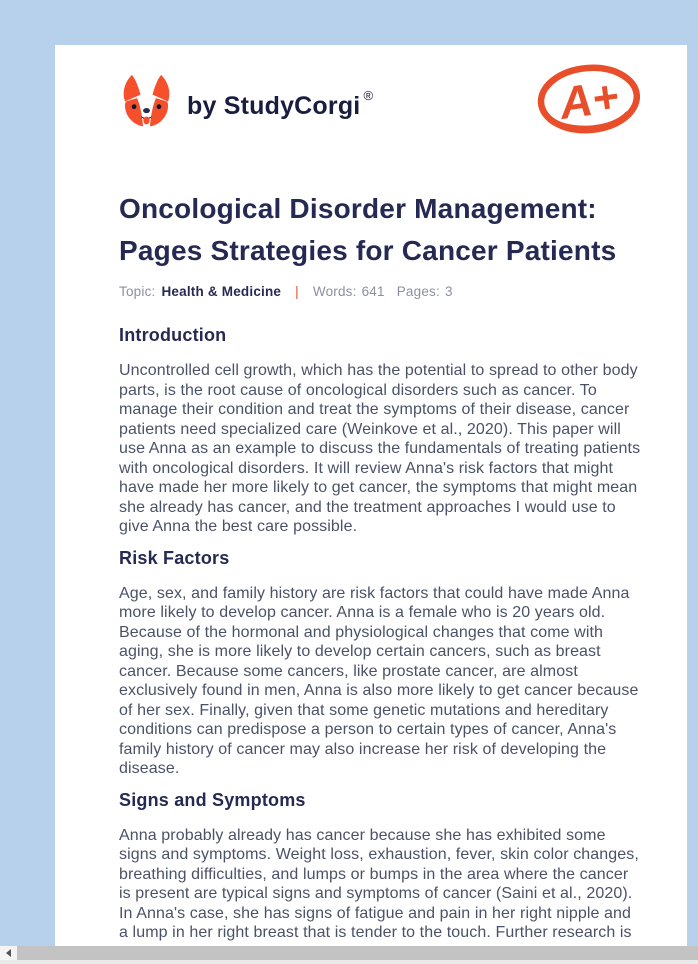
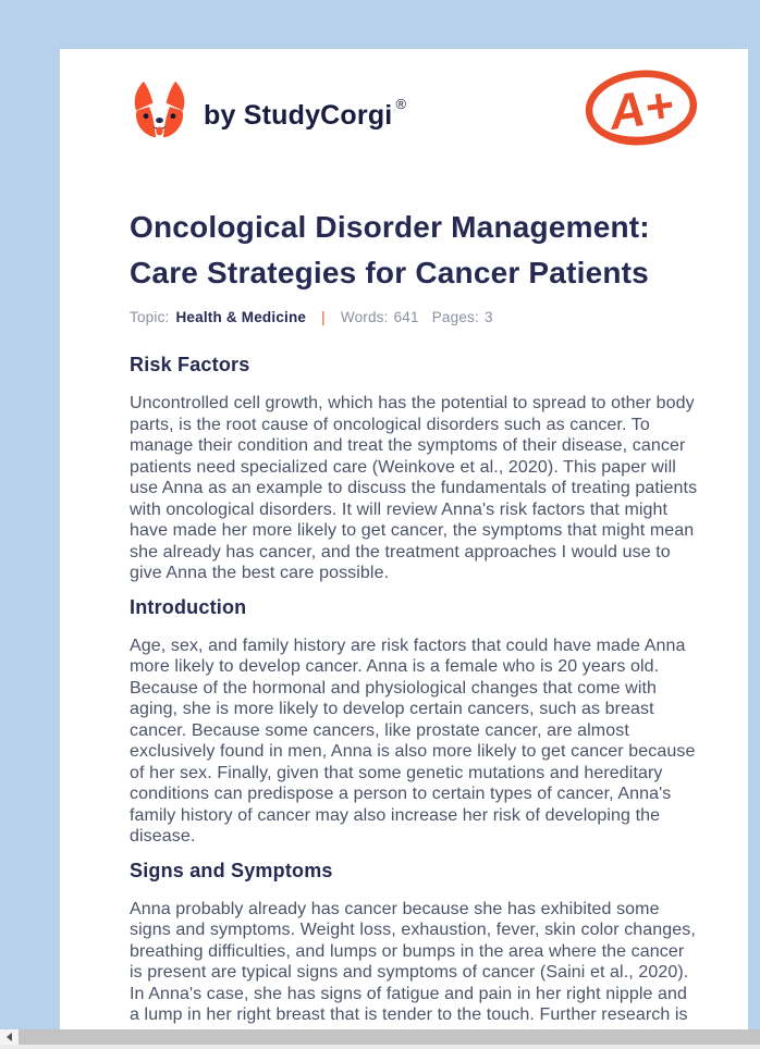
  by StudyCorgi ®
  Oncological Disorder Management:
- Pages Strategies for Cancer Patients
+ Care Strategies for Cancer Patients
  Topic:
  Health & Medicine
  |
  Words:
  641
  Pages:
  3
- Introduction
+ Risk Factors
  Uncontrolled cell growth, which has the potential to spread to other body parts, is the root cause of oncological disorders such as cancer. To manage their condition and treat the symptoms of their disease, cancer patients need specialized care (Weinkove et al., 2020). This paper will use Anna as an example to discuss the fundamentals of treating patients with oncological disorders. It will review Anna's risk factors that might have made her more likely to get cancer, the symptoms that might mean she already has cancer, and the treatment approaches I would use to give Anna the best care possible.
- Risk Factors
+ Introduction
  Age, sex, and family history are risk factors that could have made Anna more likely to develop cancer. Anna is a female who is 20 years old. Because of the hormonal and physiological changes that come with aging, she is more likely to develop certain cancers, such as breast cancer. Because some cancers, like prostate cancer, are almost exclusively found in men, Anna is also more likely to get cancer because of her sex. Finally, given that some genetic mutations and hereditary conditions can predispose a person to certain types of cancer, Anna's family history of cancer may also increase her risk of developing the disease.
  Signs and Symptoms
  Anna probably already has cancer because she has exhibited some signs and symptoms. Weight loss, exhaustion, fever, skin color changes, breathing difficulties, and lumps or bumps in the area where the cancer is present are typical signs and symptoms of cancer (Saini et al., 2020). In Anna's case, she has signs of fatigue and pain in her right nipple and a lump in her right breast that is tender to the touch. Further research is
